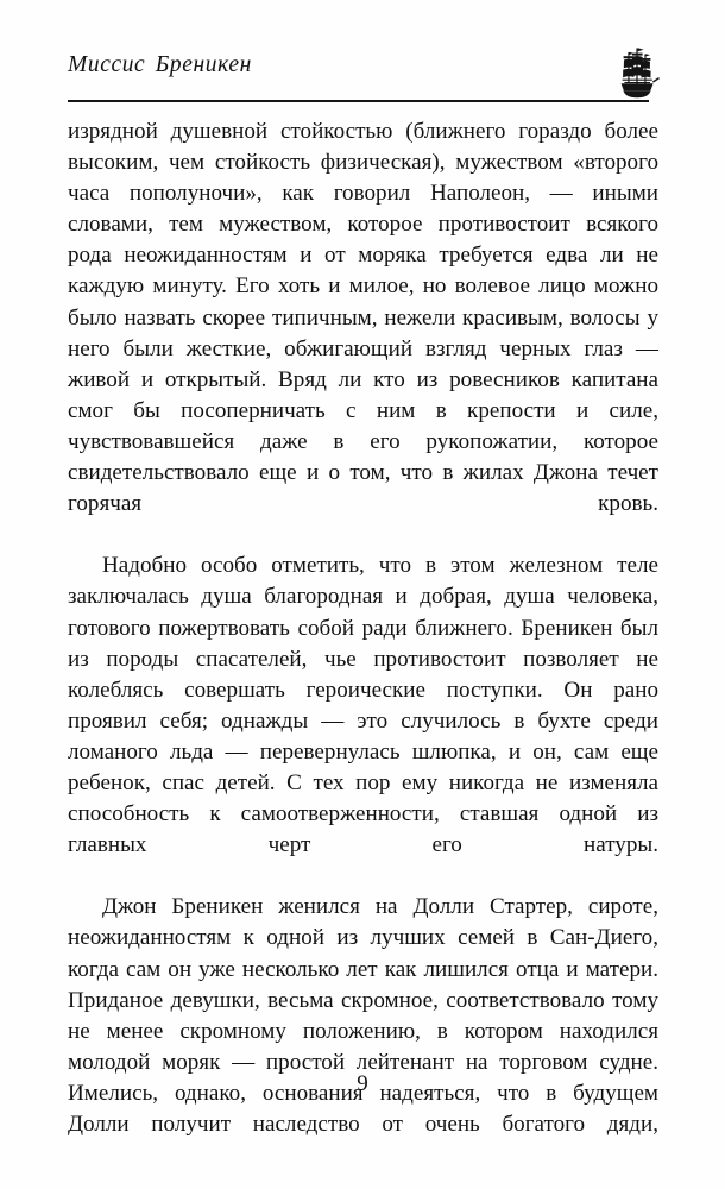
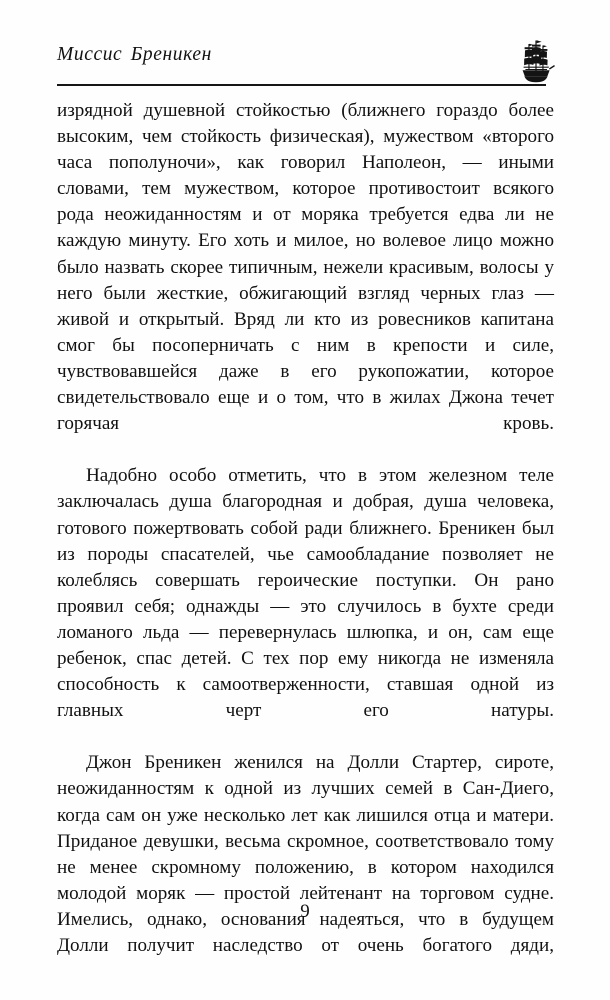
  Миссис Бреникен
  изрядной душевной стойкостью (ближнего гораздо более высоким, чем стойкость физическая), мужеством «второго часа пополуночи», как говорил Наполеон, — иными словами, тем мужеством, которое противостоит всякого рода неожиданностям и от моряка требуется едва ли не каждую минуту. Его хоть и милое, но волевое лицо можно было назвать скорее типичным, нежели красивым, волосы у него были жесткие, обжигающий взгляд черных глаз — живой и открытый. Вряд ли кто из ровесников капитана смог бы посоперничать с ним в крепости и силе, чувствовавшейся даже в его рукопожатии, которое свидетельствовало еще и о том, что в жилах Джона течет горячая кровь.
- Надобно особо отметить, что в этом железном теле заключалась душа благородная и добрая, душа человека, готового пожертвовать собой ради ближнего. Бреникен был из породы спасателей, чье противостоит позволяет не колеблясь совершать героические поступки. Он рано проявил себя; однажды — это случилось в бухте среди ломаного льда — перевернулась шлюпка, и он, сам еще ребенок, спас детей. С тех пор ему никогда не изменяла способность к самоотверженности, ставшая одной из главных черт его натуры.
+ Надобно особо отметить, что в этом железном теле заключалась душа благородная и добрая, душа человека, готового пожертвовать собой ради ближнего. Бреникен был из породы спасателей, чье самообладание позволяет не колеблясь совершать героические поступки. Он рано проявил себя; однажды — это случилось в бухте среди ломаного льда — перевернулась шлюпка, и он, сам еще ребенок, спас детей. С тех пор ему никогда не изменяла способность к самоотверженности, ставшая одной из главных черт его натуры.
  Джон Бреникен женился на Долли Стартер, сироте, неожиданностям к одной из лучших семей в Сан-Диего, когда сам он уже несколько лет как лишился отца и матери. Приданое девушки, весьма скромное, соответствовало тому не менее скромному положению, в котором находился молодой моряк — простой лейтенант на торговом судне. Имелись, однако, основания надеяться, что в будущем Долли получит наследство от очень богатого дяди,
  9
